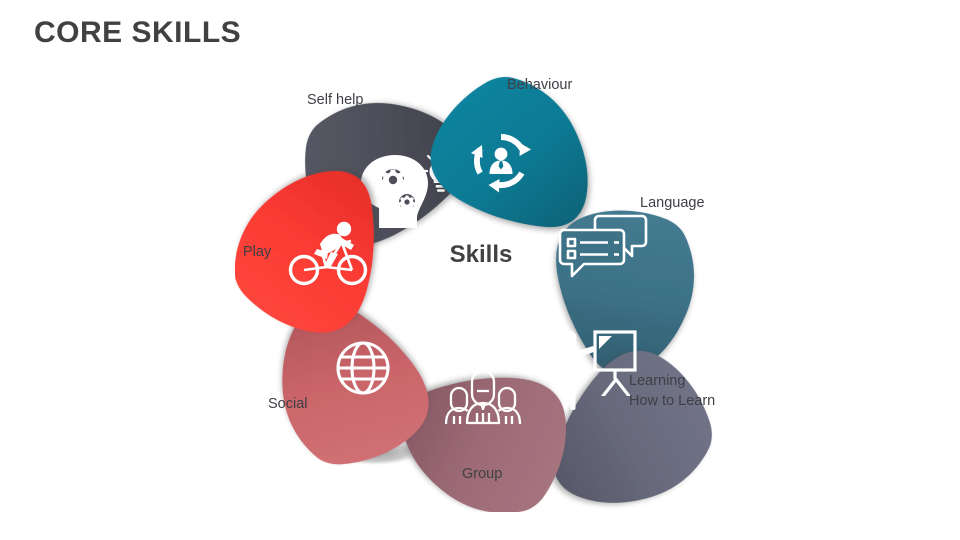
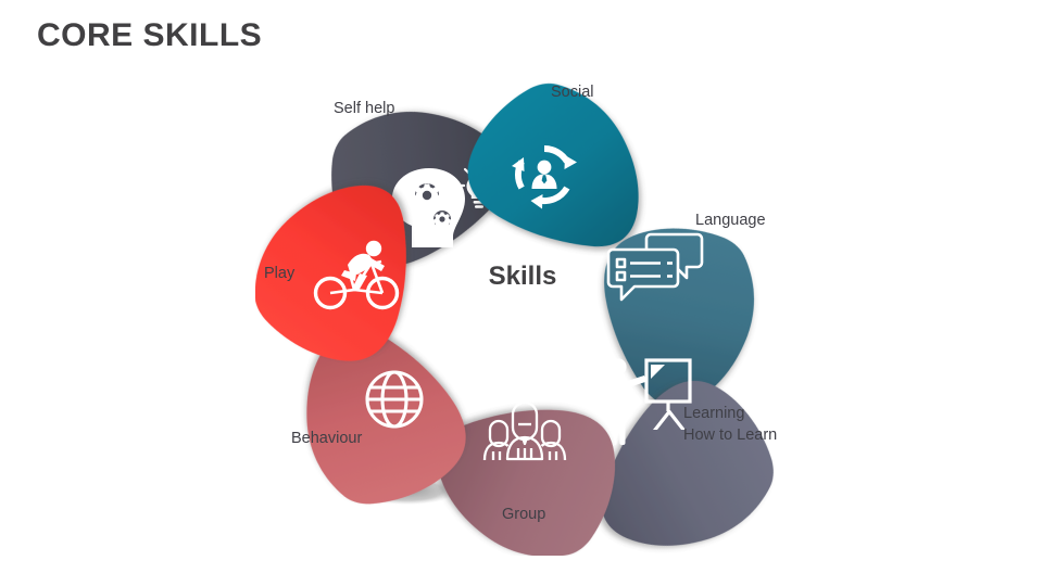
  CORE SKILLS
  Self help
- Behaviour
+ Social
  Language
  Learning
  How to Learn
  Group
- Social
+ Behaviour
  Play
  Skills
